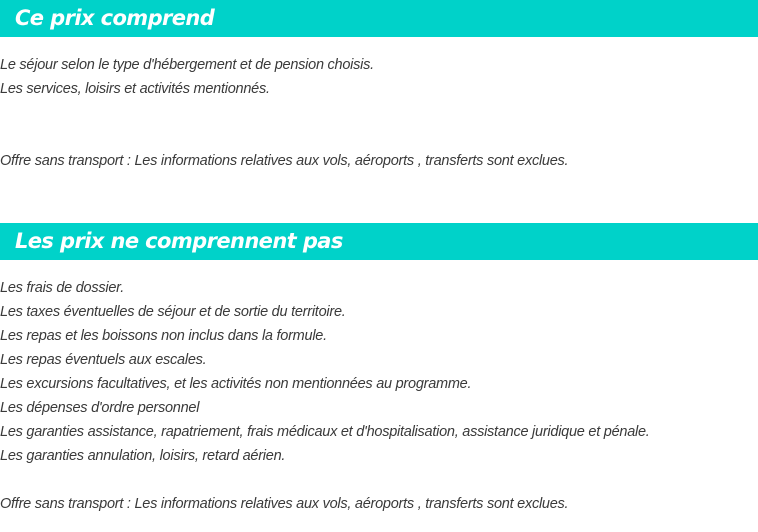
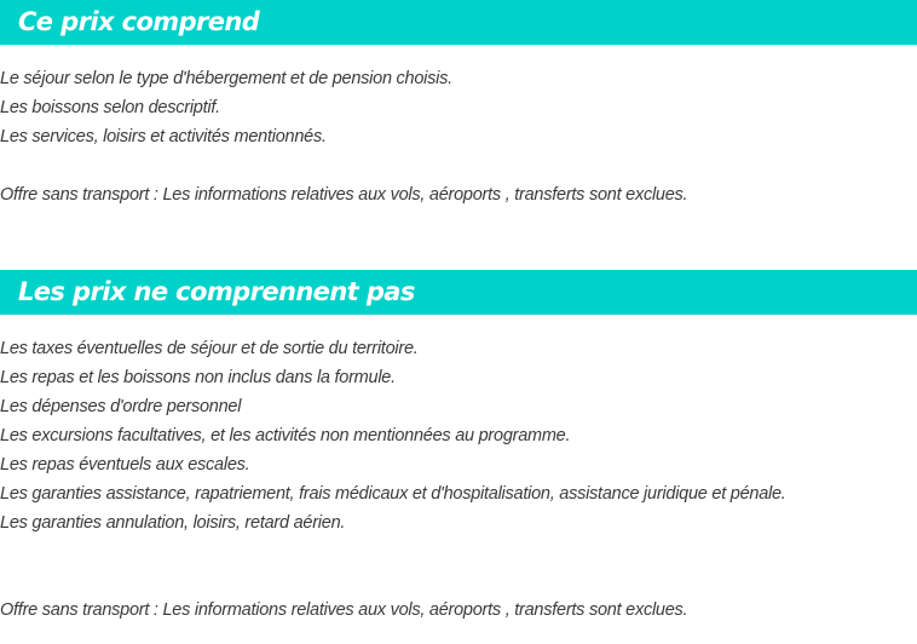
  Ce prix comprend
  Le séjour selon le type d'hébergement et de pension choisis.
+ Les boissons selon descriptif.
  Les services, loisirs et activités mentionnés.
  Offre sans transport : Les informations relatives aux vols, aéroports , transferts sont exclues.
  Les prix ne comprennent pas
- Les frais de dossier.
  Les taxes éventuelles de séjour et de sortie du territoire.
  Les repas et les boissons non inclus dans la formule.
- Les repas éventuels aux escales.
+ Les dépenses d'ordre personnel
  Les excursions facultatives, et les activités non mentionnées au programme.
- Les dépenses d'ordre personnel
+ Les repas éventuels aux escales.
  Les garanties assistance, rapatriement, frais médicaux et d'hospitalisation, assistance juridique et pénale.
  Les garanties annulation, loisirs, retard aérien.
  Offre sans transport : Les informations relatives aux vols, aéroports , transferts sont exclues.
